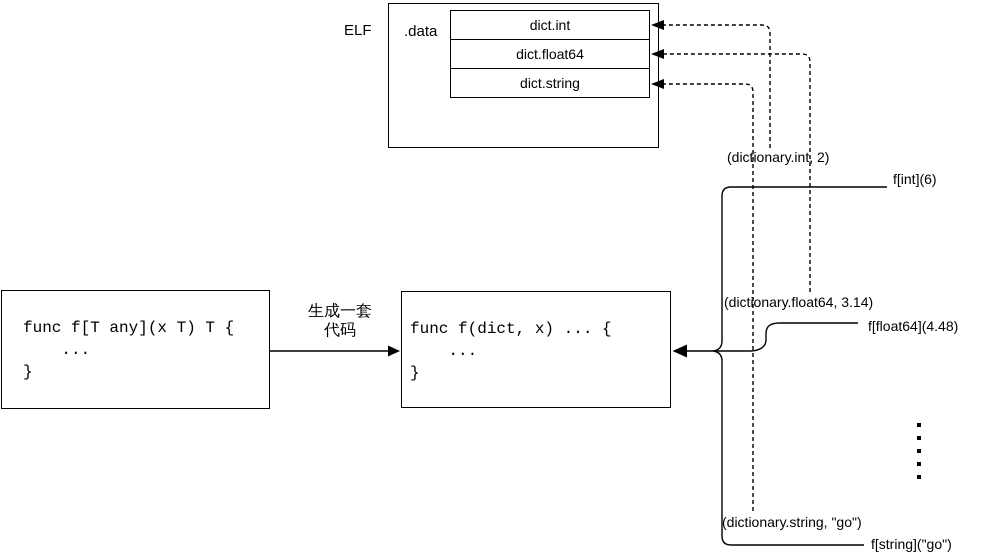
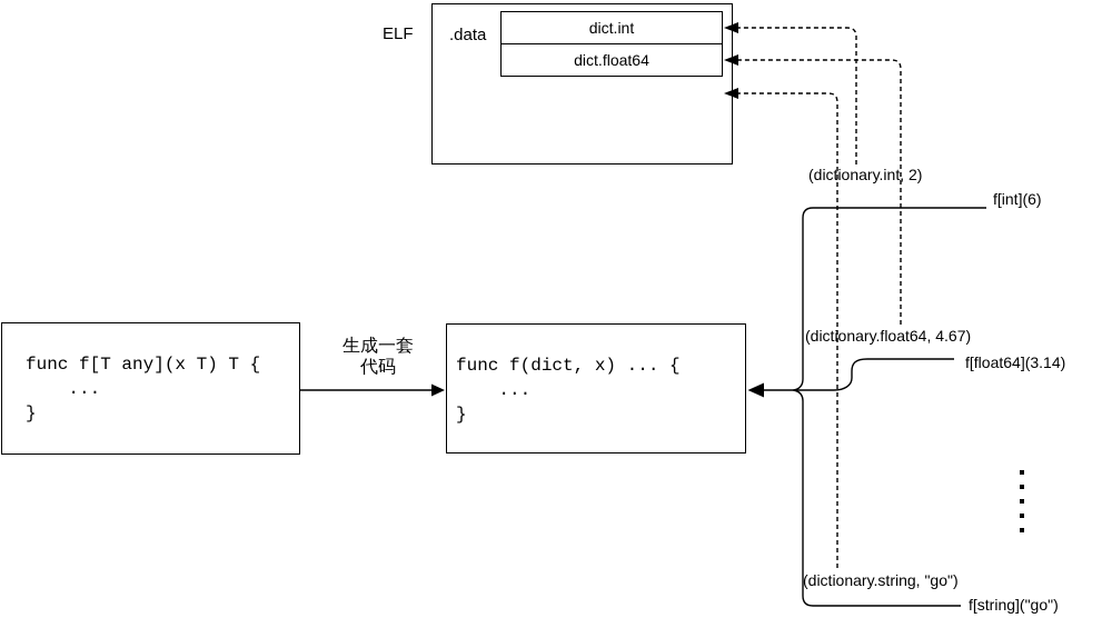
  ELF
  .data
  dict.int
  dict.float64
- dict.string
  func f[T any](x T) T {
  ...
  }
  生成一套
  代码
  func f(dict, x) ... {
  ...
  }
  (dictionary.int, 2)
  f[int](6)
- (dictionary.float64, 3.14)
+ (dictionary.float64, 4.67)
- f[float64](4.48)
+ f[float64](3.14)
  (dictionary.string, "go")
  f[string]("go")
